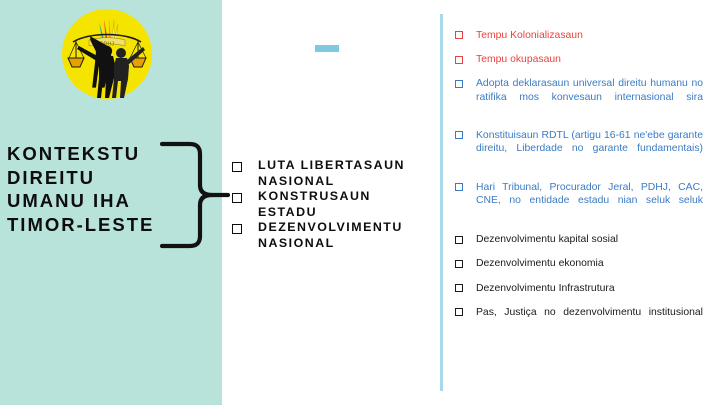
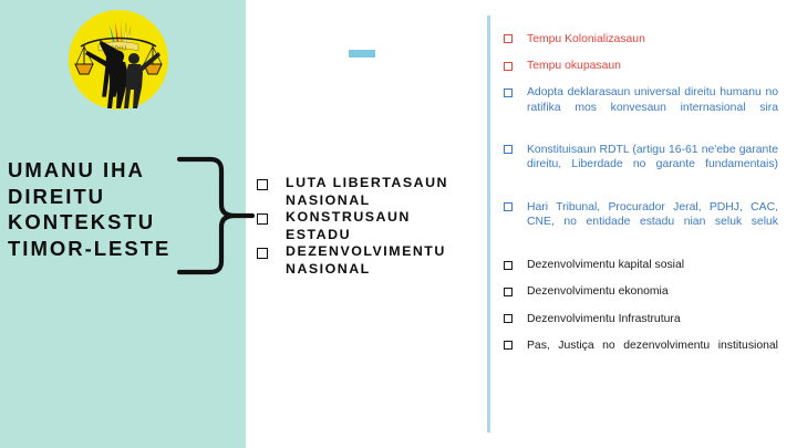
- KONTEKSTU
+ UMANU IHA
  DIREITU
- UMANU IHA
+ KONTEKSTU
  TIMOR-LESTE
  LUTA LIBERTASAUN NASIONAL
  KONSTRUSAUN ESTADU
  DEZENVOLVIMENTU NASIONAL
  Tempu Kolonializasaun
  Tempu okupasaun
  Adopta deklarasaun universal direitu humanu no ratifika mos konvesaun internasional sira
  Konstituisaun RDTL (artigu 16-61 ne'ebe garante direitu, Liberdade no garante fundamentais)
  Hari Tribunal, Procurador Jeral, PDHJ, CAC, CNE, no entidade estadu nian seluk seluk
  Dezenvolvimentu kapital sosial
  Dezenvolvimentu ekonomia
  Dezenvolvimentu Infrastrutura
  Pas, Justiça no dezenvolvimentu institusional
